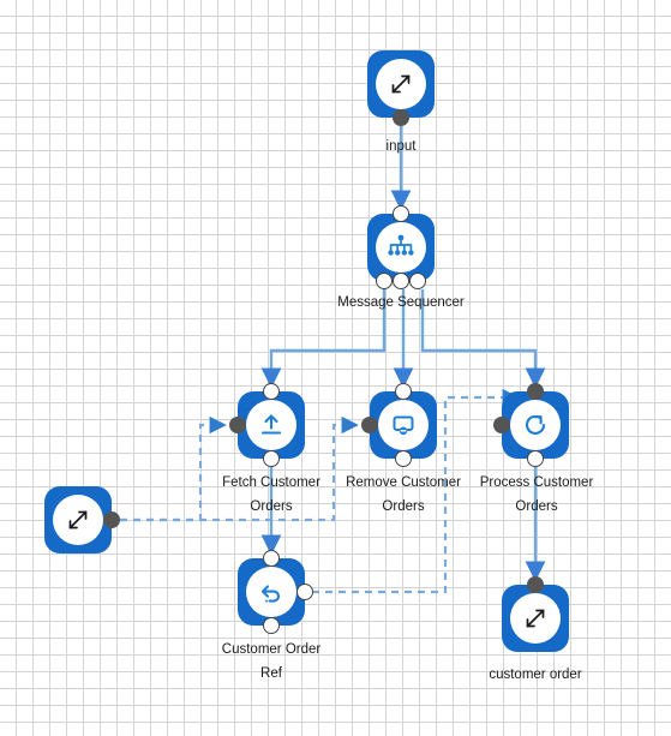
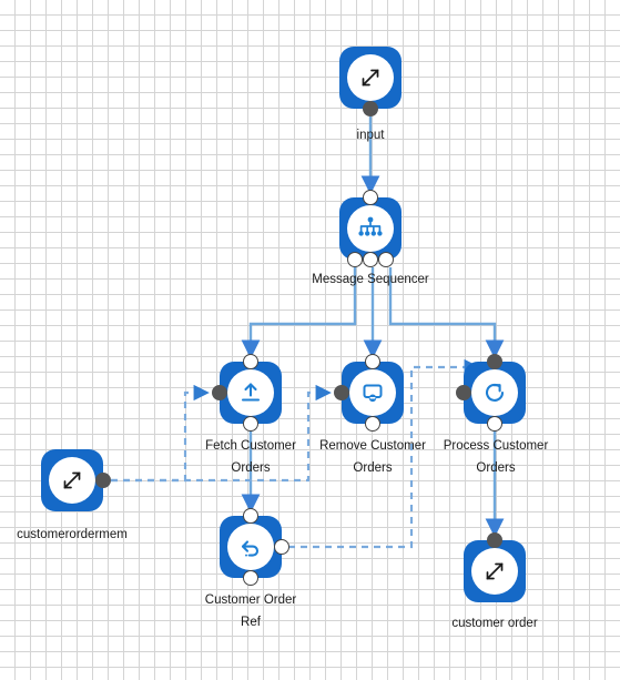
  input
  Message Sequencer
  Fetch Customer
  Orders
  Remove Customer
  Orders
  Process Customer
  Orders
+ customerordermem
  Customer Order
  Ref
  customer order
